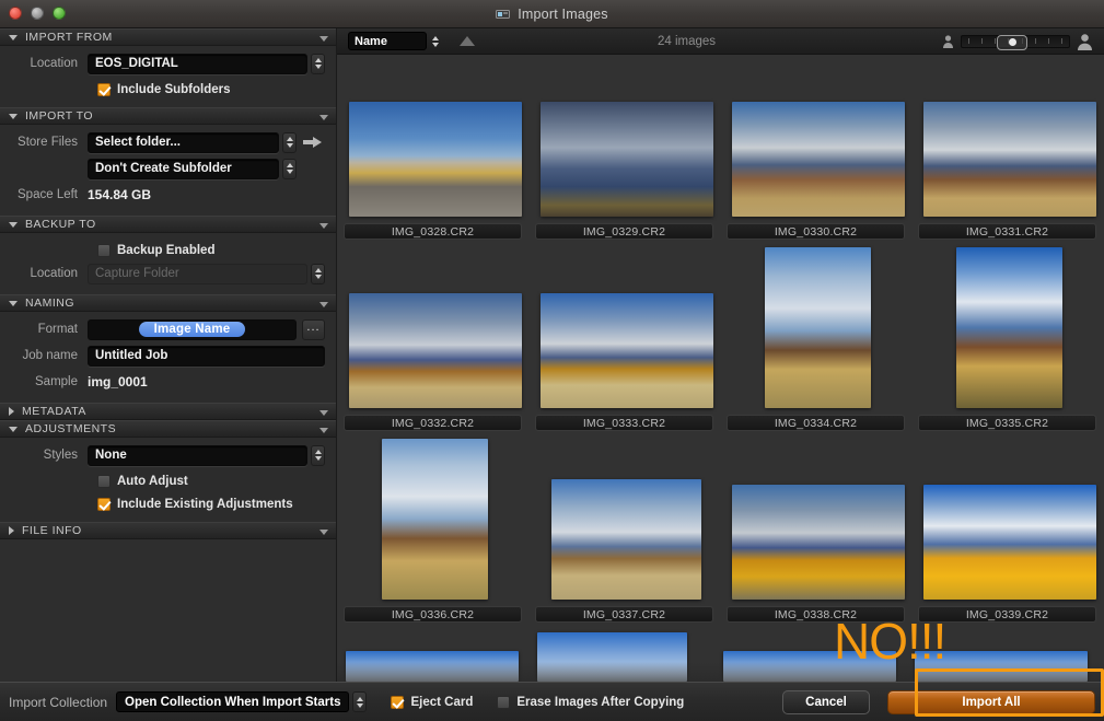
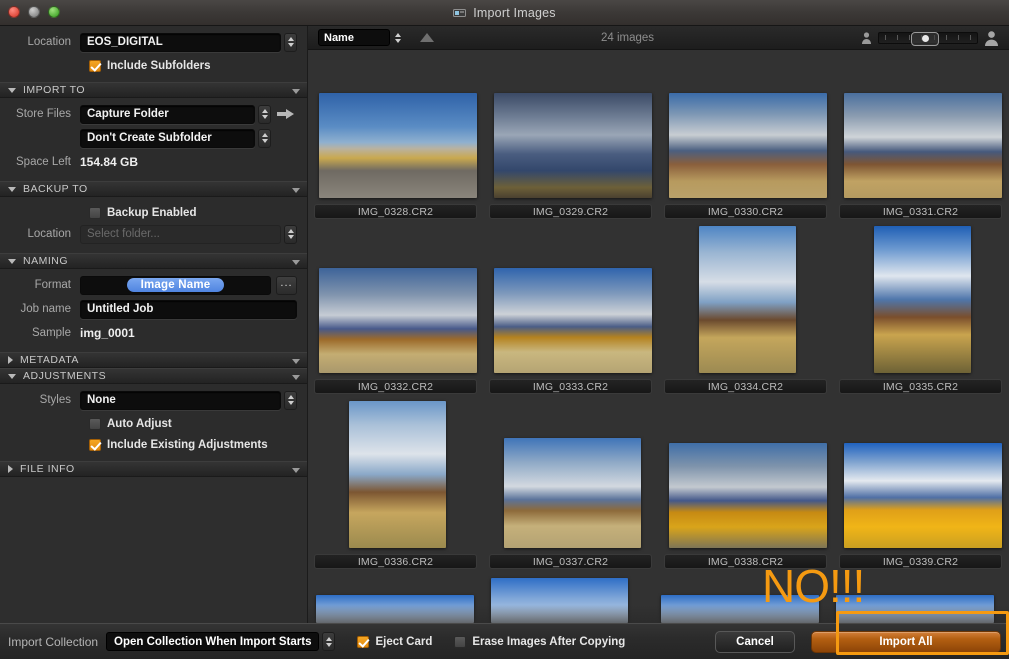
  Import Images
- IMPORT FROM
  Location
  EOS_DIGITAL
  Include Subfolders
  IMPORT TO
  Store Files
- Select folder...
+ Capture Folder
  Don't Create Subfolder
  Space Left
  154.84 GB
  BACKUP TO
  Backup Enabled
  Location
- Capture Folder
+ Select folder...
  NAMING
  Format
  Image Name
  ...
  Job name
  Untitled Job
  Sample
  img_0001
  METADATA
  ADJUSTMENTS
  Styles
  None
  Auto Adjust
  Include Existing Adjustments
  FILE INFO
  Name
  24 images
  IMG_0328.CR2
  IMG_0329.CR2
  IMG_0330.CR2
  IMG_0331.CR2
  IMG_0332.CR2
  IMG_0333.CR2
  IMG_0334.CR2
  IMG_0335.CR2
  IMG_0336.CR2
  IMG_0337.CR2
  IMG_0338.CR2
  IMG_0339.CR2
  Import Collection
  Open Collection When Import Starts
  Eject Card
  Erase Images After Copying
  Cancel
  Import All
  NO!!!
